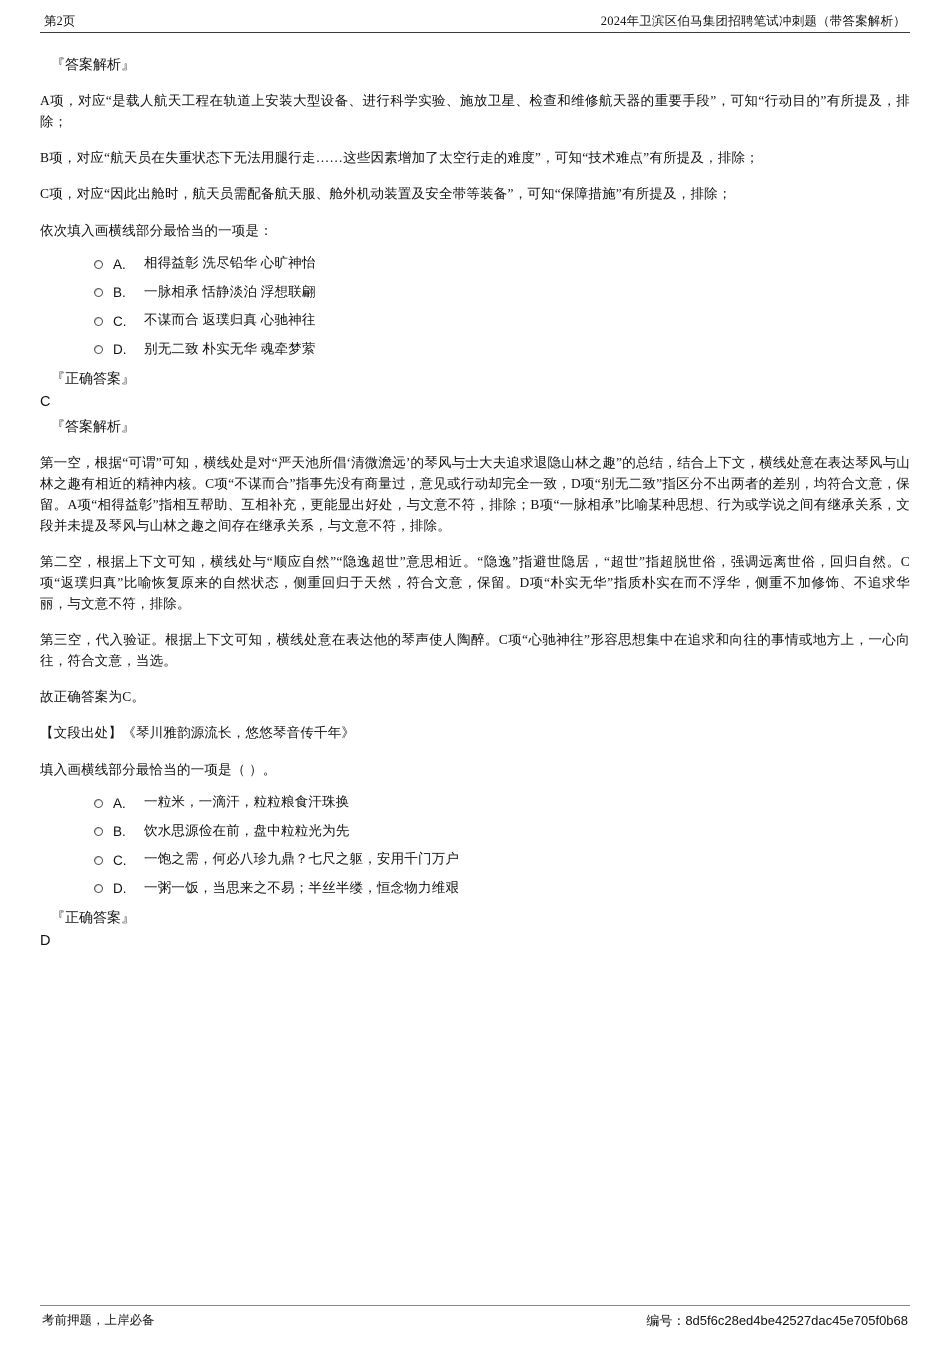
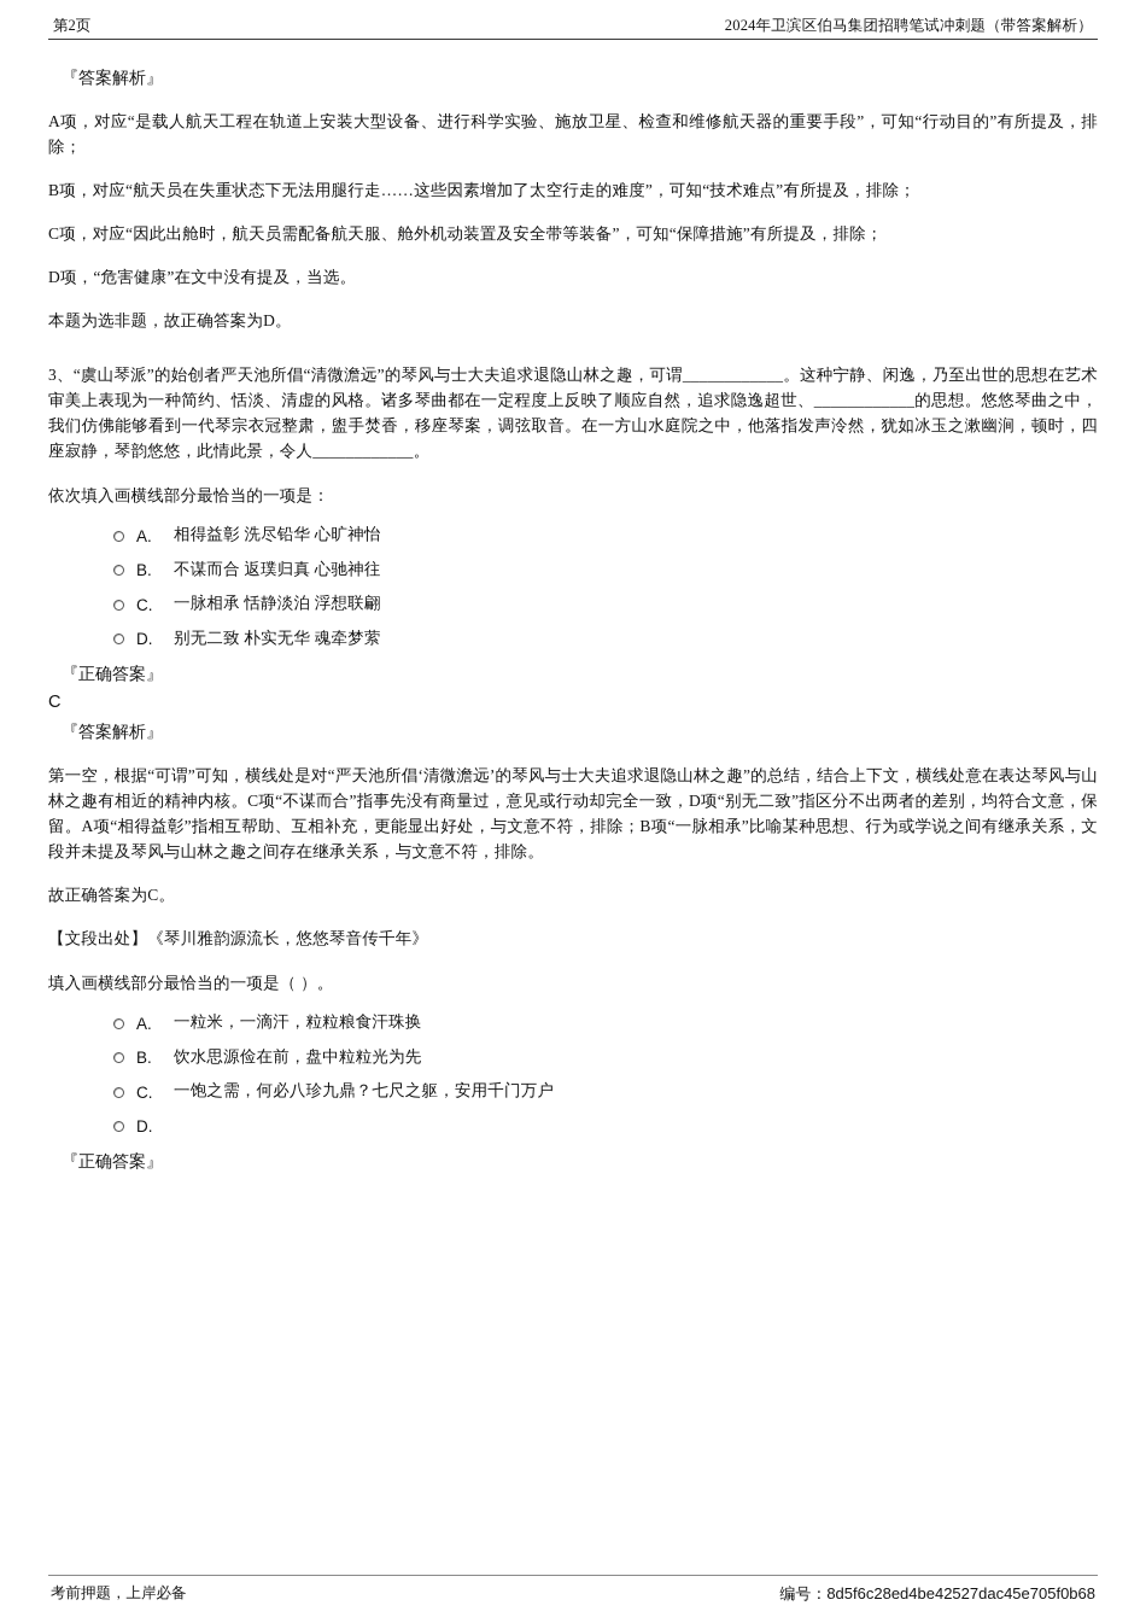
  第2页
  2024年卫滨区伯马集团招聘笔试冲刺题（带答案解析）
  『答案解析』
  A项，对应“是载人航天工程在轨道上安装大型设备、进行科学实验、施放卫星、检查和维修航天器的重要手段”，可知“行动目的”有所提及，排除；
  B项，对应“航天员在失重状态下无法用腿行走……这些因素增加了太空行走的难度”，可知“技术难点”有所提及，排除；
  C项，对应“因此出舱时，航天员需配备航天服、舱外机动装置及安全带等装备”，可知“保障措施”有所提及，排除；
+ D项，“危害健康”在文中没有提及，当选。
+ 本题为选非题，故正确答案为D。
+ 3、“虞山琴派”的始创者严天池所倡“清微澹远”的琴风与士大夫追求退隐山林之趣，可谓____________。这种宁静、闲逸，乃至出世的思想在艺术审美上表现为一种简约、恬淡、清虚的风格。诸多琴曲都在一定程度上反映了顺应自然，追求隐逸超世、____________的思想。悠悠琴曲之中，我们仿佛能够看到一代琴宗衣冠整肃，盥手焚香，移座琴案，调弦取音。在一方山水庭院之中，他落指发声泠然，犹如冰玉之漱幽涧，顿时，四座寂静，琴韵悠悠，此情此景，令人____________。
  依次填入画横线部分最恰当的一项是：
  A.
  相得益彰 洗尽铅华 心旷神怡
  B.
- 一脉相承 恬静淡泊 浮想联翩
+ 不谋而合 返璞归真 心驰神往
  C.
- 不谋而合 返璞归真 心驰神往
+ 一脉相承 恬静淡泊 浮想联翩
  D.
  别无二致 朴实无华 魂牵梦萦
  『正确答案』
  C
  『答案解析』
  第一空，根据“可谓”可知，横线处是对“严天池所倡‘清微澹远’的琴风与士大夫追求退隐山林之趣”的总结，结合上下文，横线处意在表达琴风与山林之趣有相近的精神内核。C项“不谋而合”指事先没有商量过，意见或行动却完全一致，D项“别无二致”指区分不出两者的差别，均符合文意，保留。A项“相得益彰”指相互帮助、互相补充，更能显出好处，与文意不符，排除；B项“一脉相承”比喻某种思想、行为或学说之间有继承关系，文段并未提及琴风与山林之趣之间存在继承关系，与文意不符，排除。
- 第二空，根据上下文可知，横线处与“顺应自然”“隐逸超世”意思相近。“隐逸”指避世隐居，“超世”指超脱世俗，强调远离世俗，回归自然。C项“返璞归真”比喻恢复原来的自然状态，侧重回归于天然，符合文意，保留。D项“朴实无华”指质朴实在而不浮华，侧重不加修饰、不追求华丽，与文意不符，排除。
- 第三空，代入验证。根据上下文可知，横线处意在表达他的琴声使人陶醉。C项“心驰神往”形容思想集中在追求和向往的事情或地方上，一心向往，符合文意，当选。
  故正确答案为C。
  【文段出处】《琴川雅韵源流长，悠悠琴音传千年》
  填入画横线部分最恰当的一项是（ ）。
  A.
  一粒米，一滴汗，粒粒粮食汗珠换
  B.
  饮水思源俭在前，盘中粒粒光为先
  C.
  一饱之需，何必八珍九鼎？七尺之躯，安用千门万户
  D.
- 一粥一饭，当思来之不易；半丝半缕，恒念物力维艰
  『正确答案』
- D
  考前押题，上岸必备
  编号：8d5f6c28ed4be42527dac45e705f0b68
